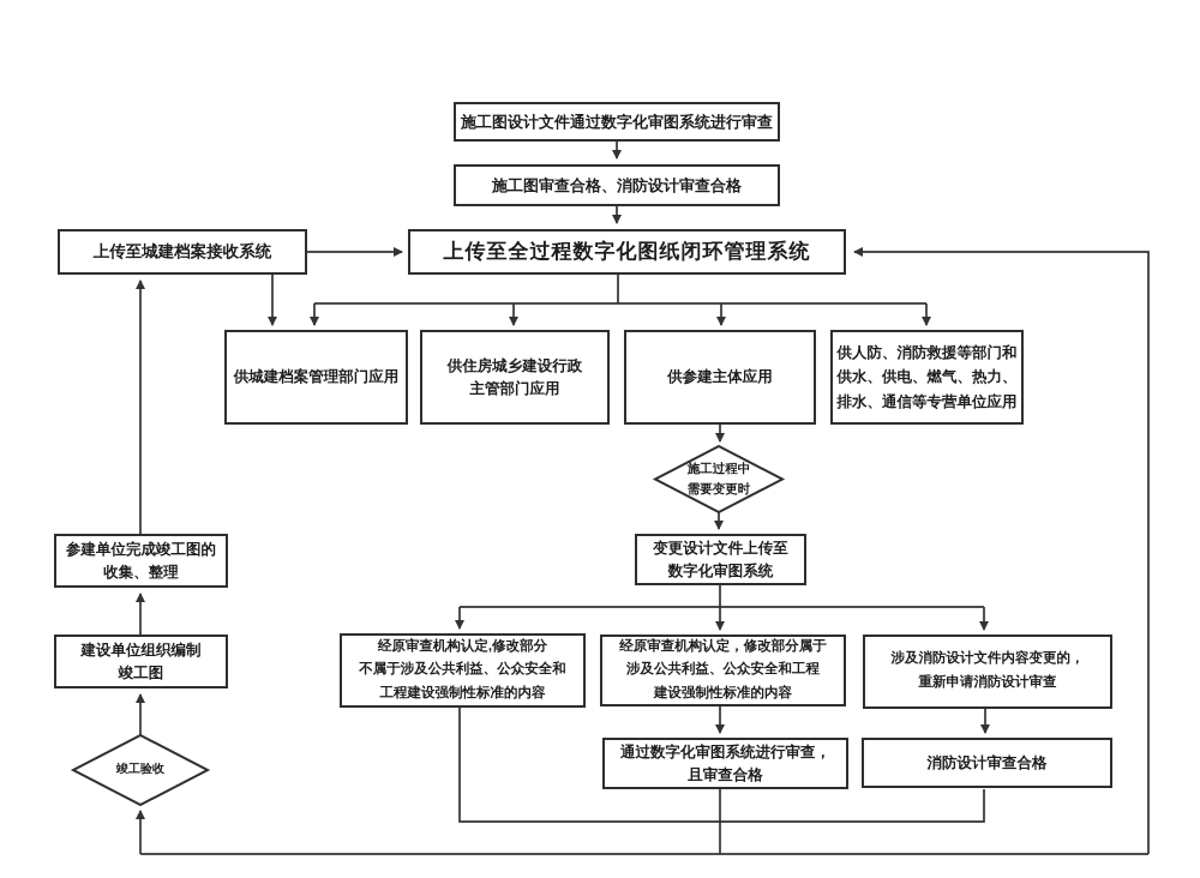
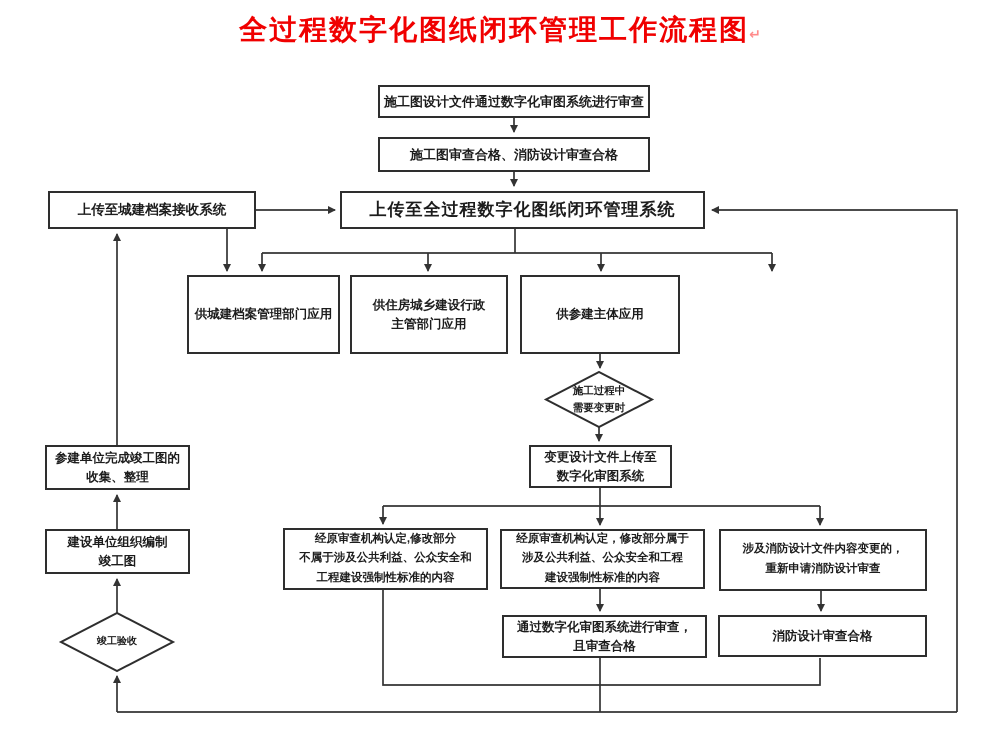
+ 全过程数字化图纸闭环管理工作流程图↵
  施工图设计文件通过数字化审图系统进行审查
  施工图审查合格、消防设计审查合格
  上传至城建档案接收系统
  上传至全过程数字化图纸闭环管理系统
  供城建档案管理部门应用
  供住房城乡建设行政
  主管部门应用
  供参建主体应用
- 供人防、消防救援等部门和
- 供水、供电、燃气、热力、
- 排水、通信等专营单位应用
  施工过程中
  需要变更时
  变更设计文件上传至
  数字化审图系统
  经原审查机构认定,修改部分
  不属于涉及公共利益、公众安全和
  工程建设强制性标准的内容
  经原审查机构认定，修改部分属于
  涉及公共利益、公众安全和工程
  建设强制性标准的内容
  涉及消防设计文件内容变更的，
  重新申请消防设计审查
  通过数字化审图系统进行审查，
  且审查合格
  消防设计审查合格
  参建单位完成竣工图的
  收集、整理
  建设单位组织编制
  竣工图
  竣工验收
